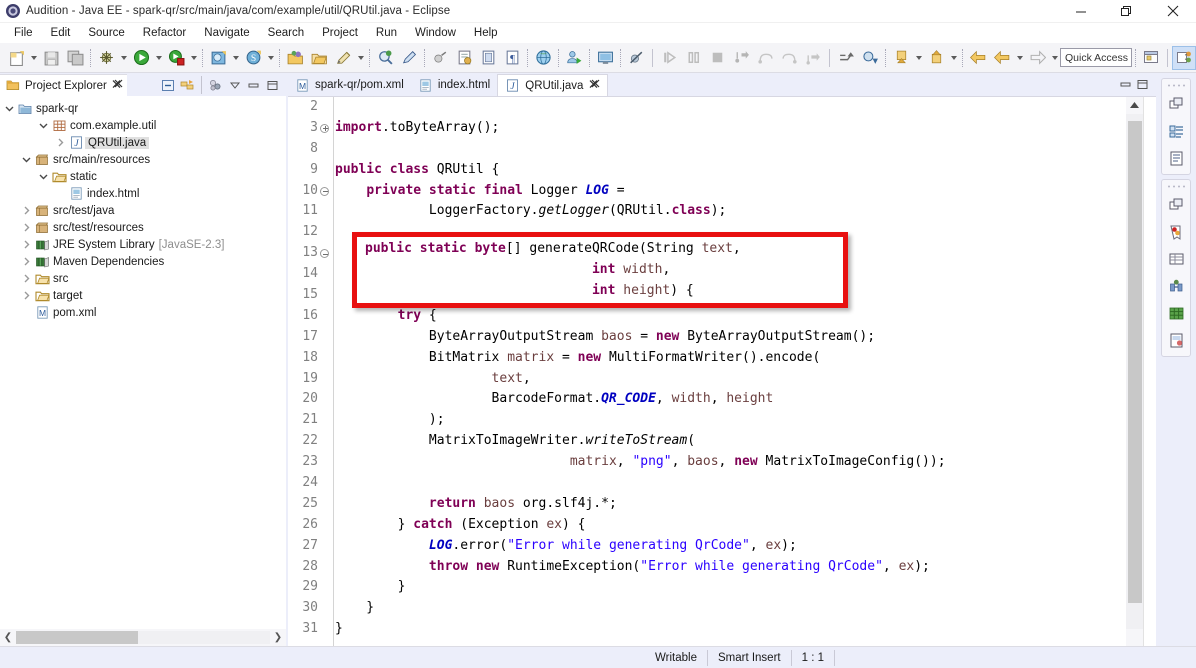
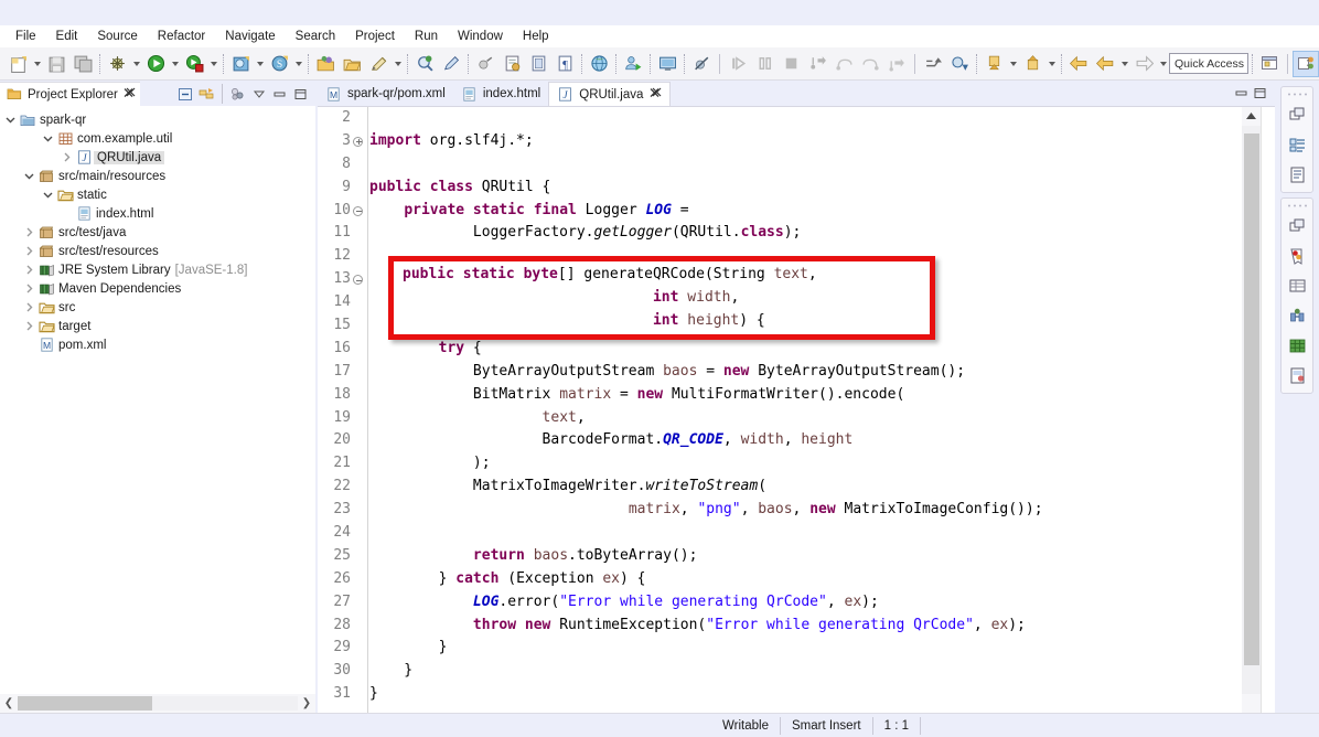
- Audition - Java EE - spark-qr/src/main/java/com/example/util/QRUtil.java - Eclipse
  File
  Edit
  Source
  Refactor
  Navigate
  Search
  Project
  Run
  Window
  Help
  S
  ¶
  Quick Access
  Project Explorer
  spark-qr
  com.example.util
  J
  QRUtil.java
  src/main/resources
  static
  index.html
  src/test/java
  src/test/resources
  JRE System Library
- [JavaSE-2.3]
+ [JavaSE-1.8]
  Maven Dependencies
  src
  target
  M
  pom.xml
  ❮
  ❯
  M
  spark-qr/pom.xml
  index.html
  J
  QRUtil.java
  2
  3
  8
  9
  10
  11
  12
  13
  14
  15
  16
  17
  18
  19
  20
  21
  22
  23
  24
  25
  26
  27
  28
  29
  30
  31
- import.toByteArray();
+ import org.slf4j.*;
  public class QRUtil {
  private static final Logger LOG =
  LoggerFactory.getLogger(QRUtil.class);
  try {
  ByteArrayOutputStream baos = new ByteArrayOutputStream();
  BitMatrix matrix = new MultiFormatWriter().encode(
  text,
  BarcodeFormat.QR_CODE, width, height
  );
  MatrixToImageWriter.writeToStream(
  matrix, "png", baos, new MatrixToImageConfig());
- return baos org.slf4j.*;
+ return baos.toByteArray();
  } catch (Exception ex) {
  LOG.error("Error while generating QrCode", ex);
  throw new RuntimeException("Error while generating QrCode", ex);
  }
  }
  }
  public static byte[] generateQRCode(String text,
  int width,
  int height) {
  Writable
  Smart Insert
  1 : 1
